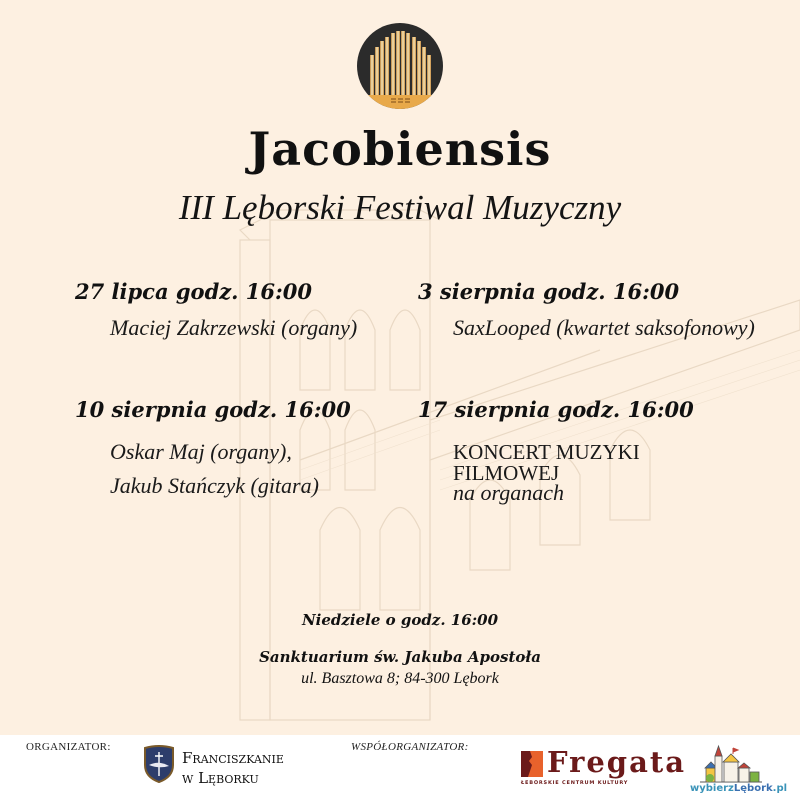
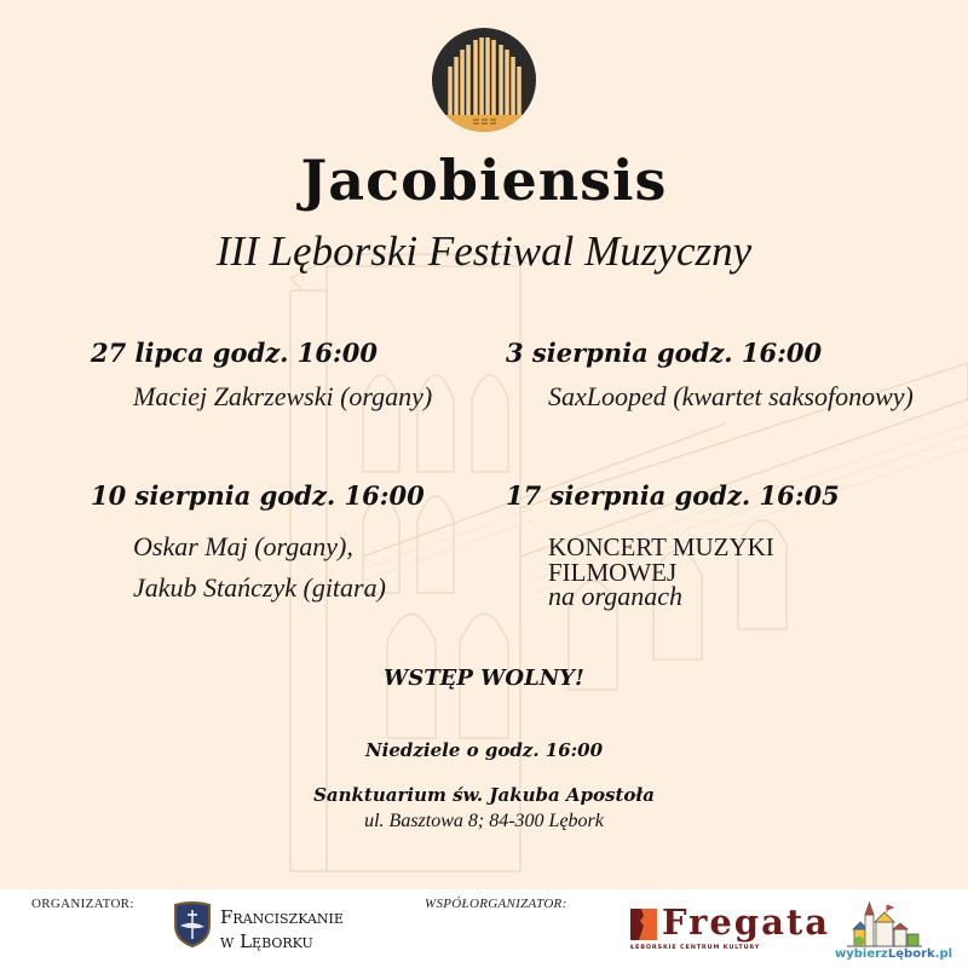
  Jacobiensis
  III Lęborski Festiwal Muzyczny
  27 lipca godz. 16:00
  Maciej Zakrzewski (organy)
  3 sierpnia godz. 16:00
  SaxLooped (kwartet saksofonowy)
  10 sierpnia godz. 16:00
  Oskar Maj (organy),
  Jakub Stańczyk (gitara)
- 17 sierpnia godz. 16:00
+ 17 sierpnia godz. 16:05
  KONCERT MUZYKI
  FILMOWEJ
  na organach
+ WSTĘP WOLNY!
  Niedziele o godz. 16:00
  Sanktuarium św. Jakuba Apostoła
  ul. Basztowa 8; 84-300 Lębork
  ORGANIZATOR:
  Franciszkanie
  w Lęborku
  WSPÓŁORGANIZATOR:
  Fregata
  wybierzLębork.pl
